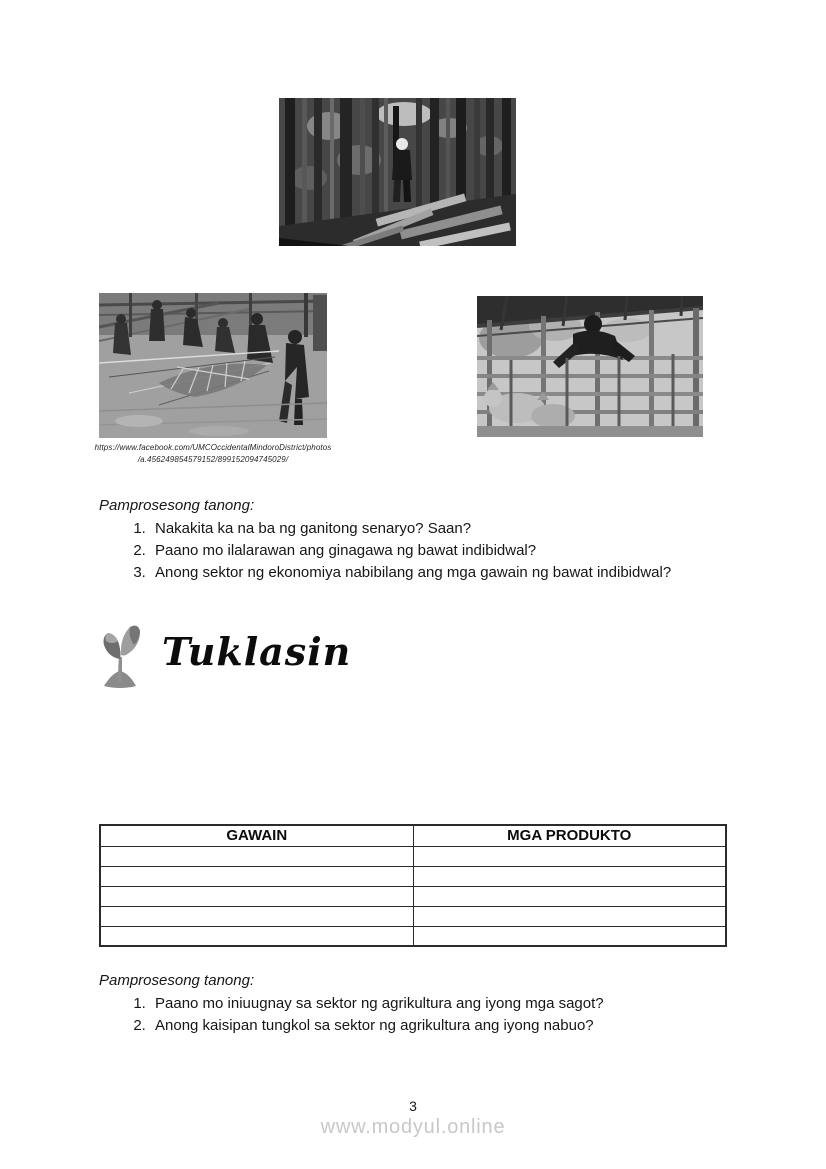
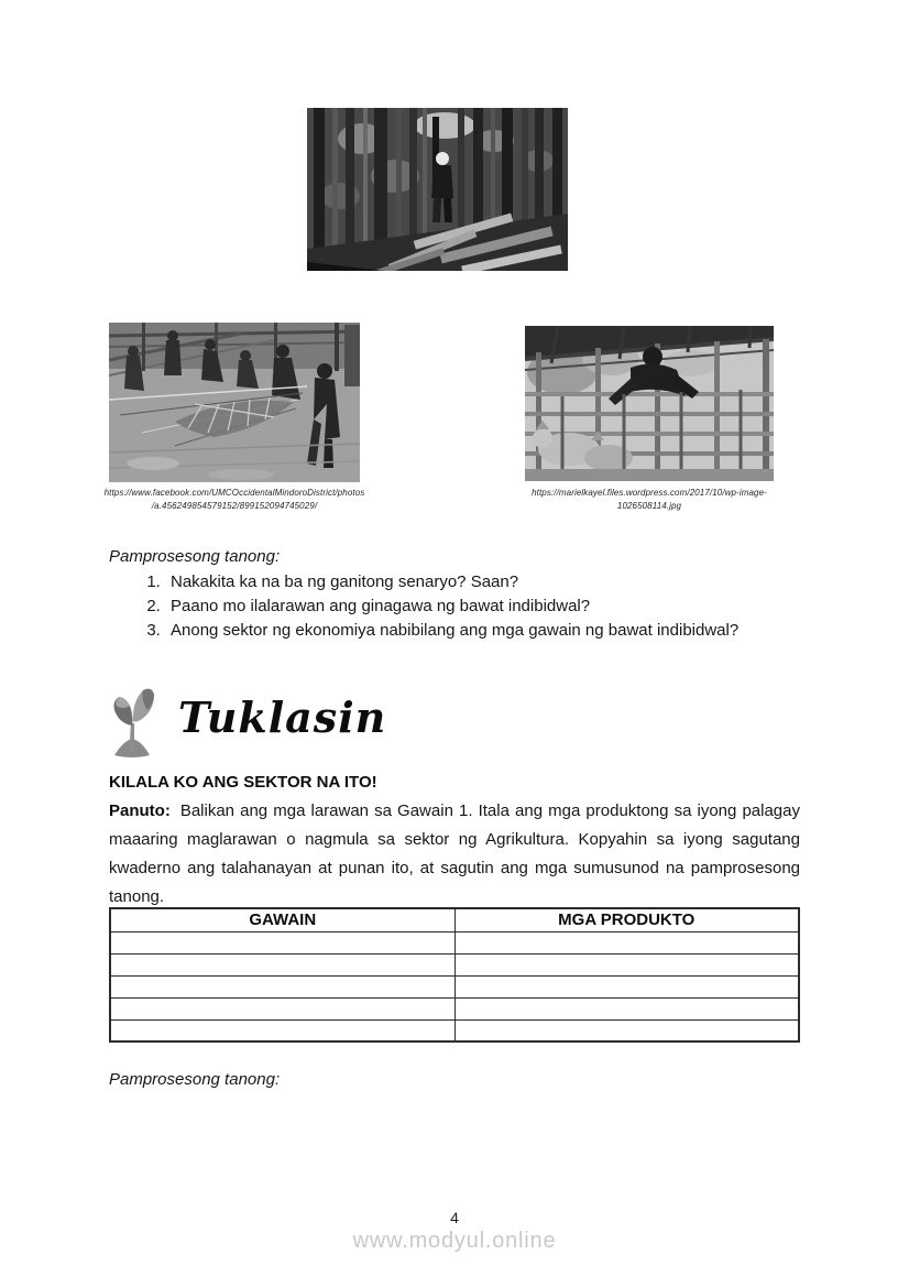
  https://www.facebook.com/UMCOccidentalMindoroDistrict/photos
  /a.456249854579152/899152094745029/
+ https://marielkayel.files.wordpress.com/2017/10/wp-image-
+ 1026508114.jpg
  Pamprosesong tanong:
  Nakakita ka na ba ng ganitong senaryo? Saan?
  Paano mo ilalarawan ang ginagawa ng bawat indibidwal?
  Anong sektor ng ekonomiya nabibilang ang mga gawain ng bawat indibidwal?
  Tuklasin
+ KILALA KO ANG SEKTOR NA ITO!
+ Panuto: Balikan ang mga larawan sa Gawain 1. Itala ang mga produktong sa iyong palagay maaaring maglarawan o nagmula sa sektor ng Agrikultura. Kopyahin sa iyong sagutang kwaderno ang talahanayan at punan ito, at sagutin ang mga sumusunod na pamprosesong tanong.
  GAWAIN	MGA PRODUKTO
  Pamprosesong tanong:
- Paano mo iniuugnay sa sektor ng agrikultura ang iyong mga sagot?
- Anong kaisipan tungkol sa sektor ng agrikultura ang iyong nabuo?
- 3
+ 4
  www.modyul.online
